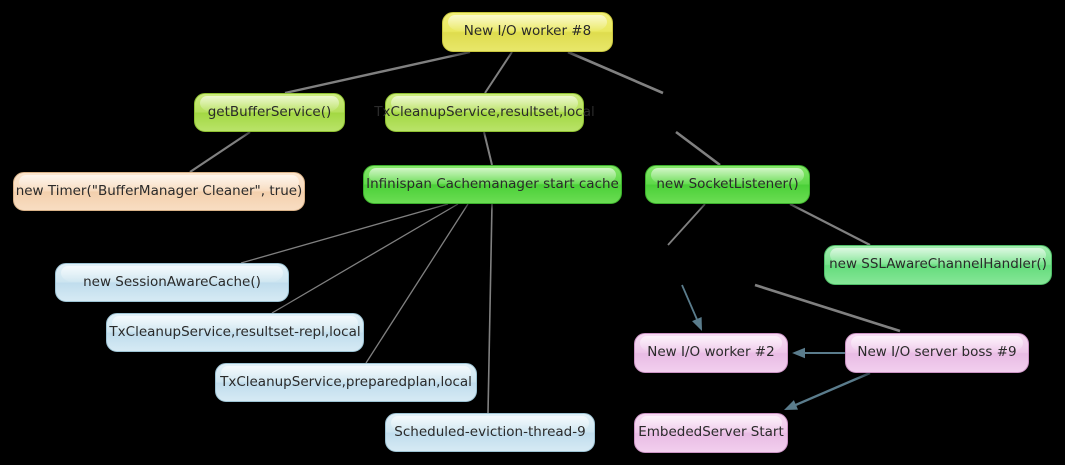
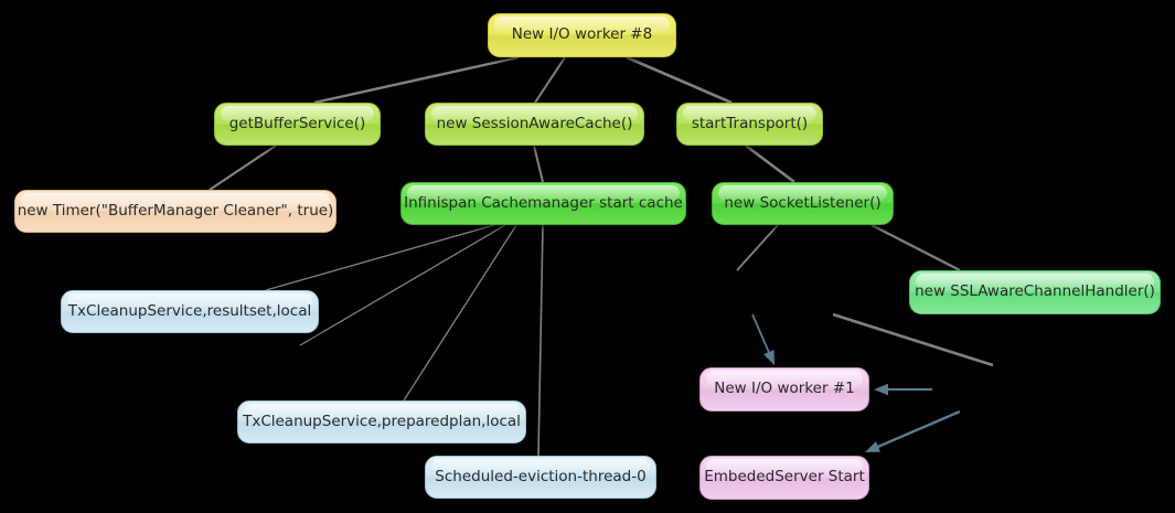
  New I/O worker #8
  getBufferService()
- TxCleanupService,resultset,local
+ new SessionAwareCache()
+ startTransport()
  new Timer("BufferManager Cleaner", true)
  Infinispan Cachemanager start cache
  new SocketListener()
  new SSLAwareChannelHandler()
- new SessionAwareCache()
+ TxCleanupService,resultset,local
- TxCleanupService,resultset-repl,local
  TxCleanupService,preparedplan,local
- Scheduled-eviction-thread-9
+ Scheduled-eviction-thread-0
- New I/O worker #2
+ New I/O worker #1
- New I/O server boss #9
  EmbededServer Start
